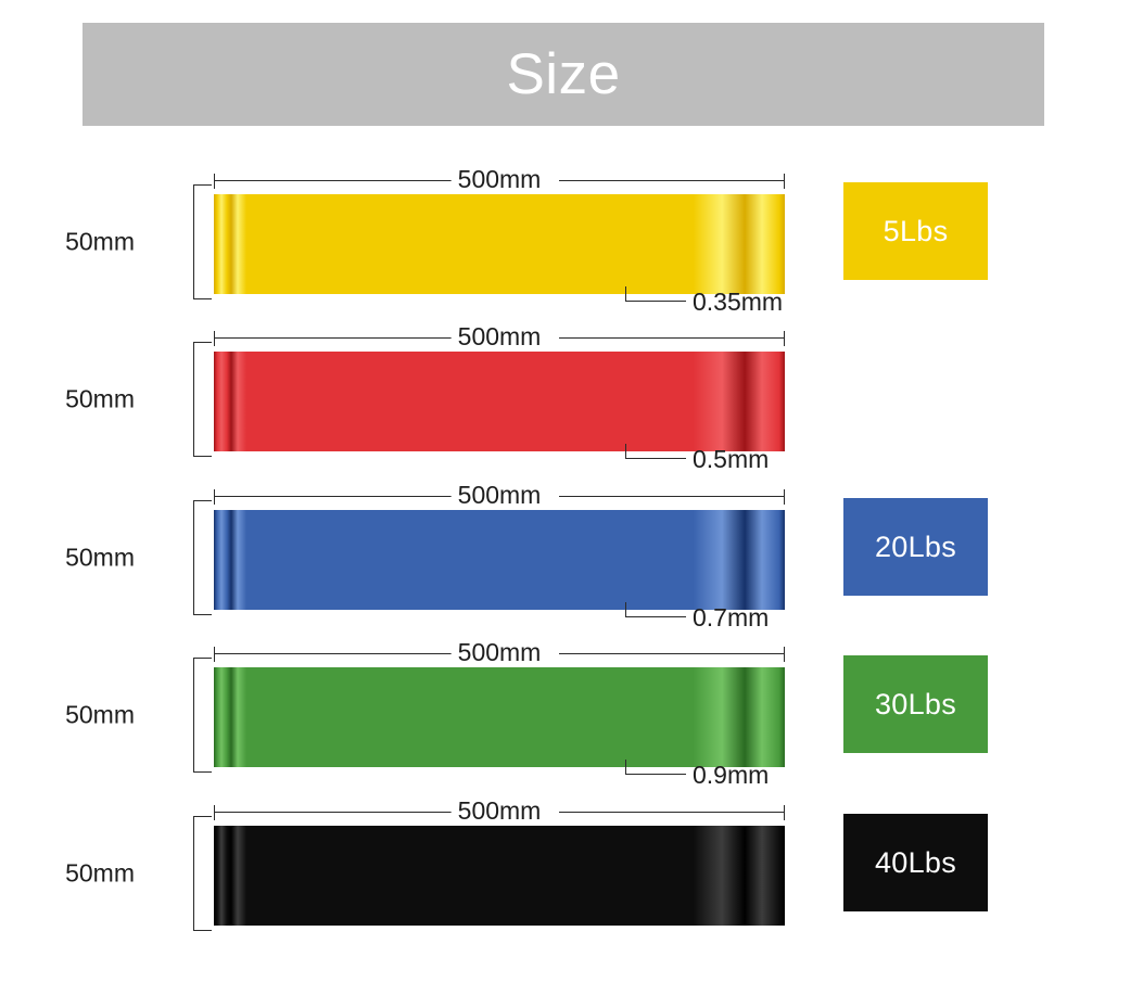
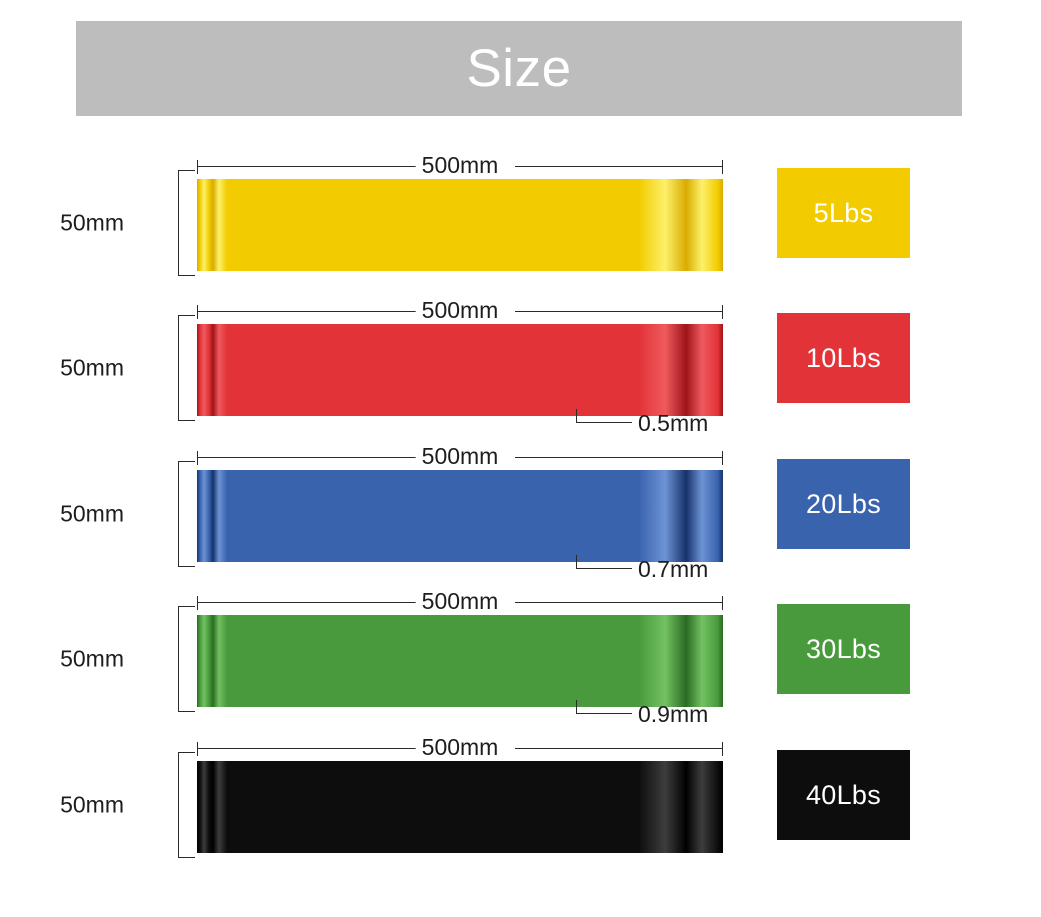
  Size
  500mm
  50mm
- 0.35mm
  5Lbs
  500mm
  50mm
  0.5mm
+ 10Lbs
  500mm
  50mm
  0.7mm
  20Lbs
  500mm
  50mm
  0.9mm
  30Lbs
  500mm
  50mm
  40Lbs
